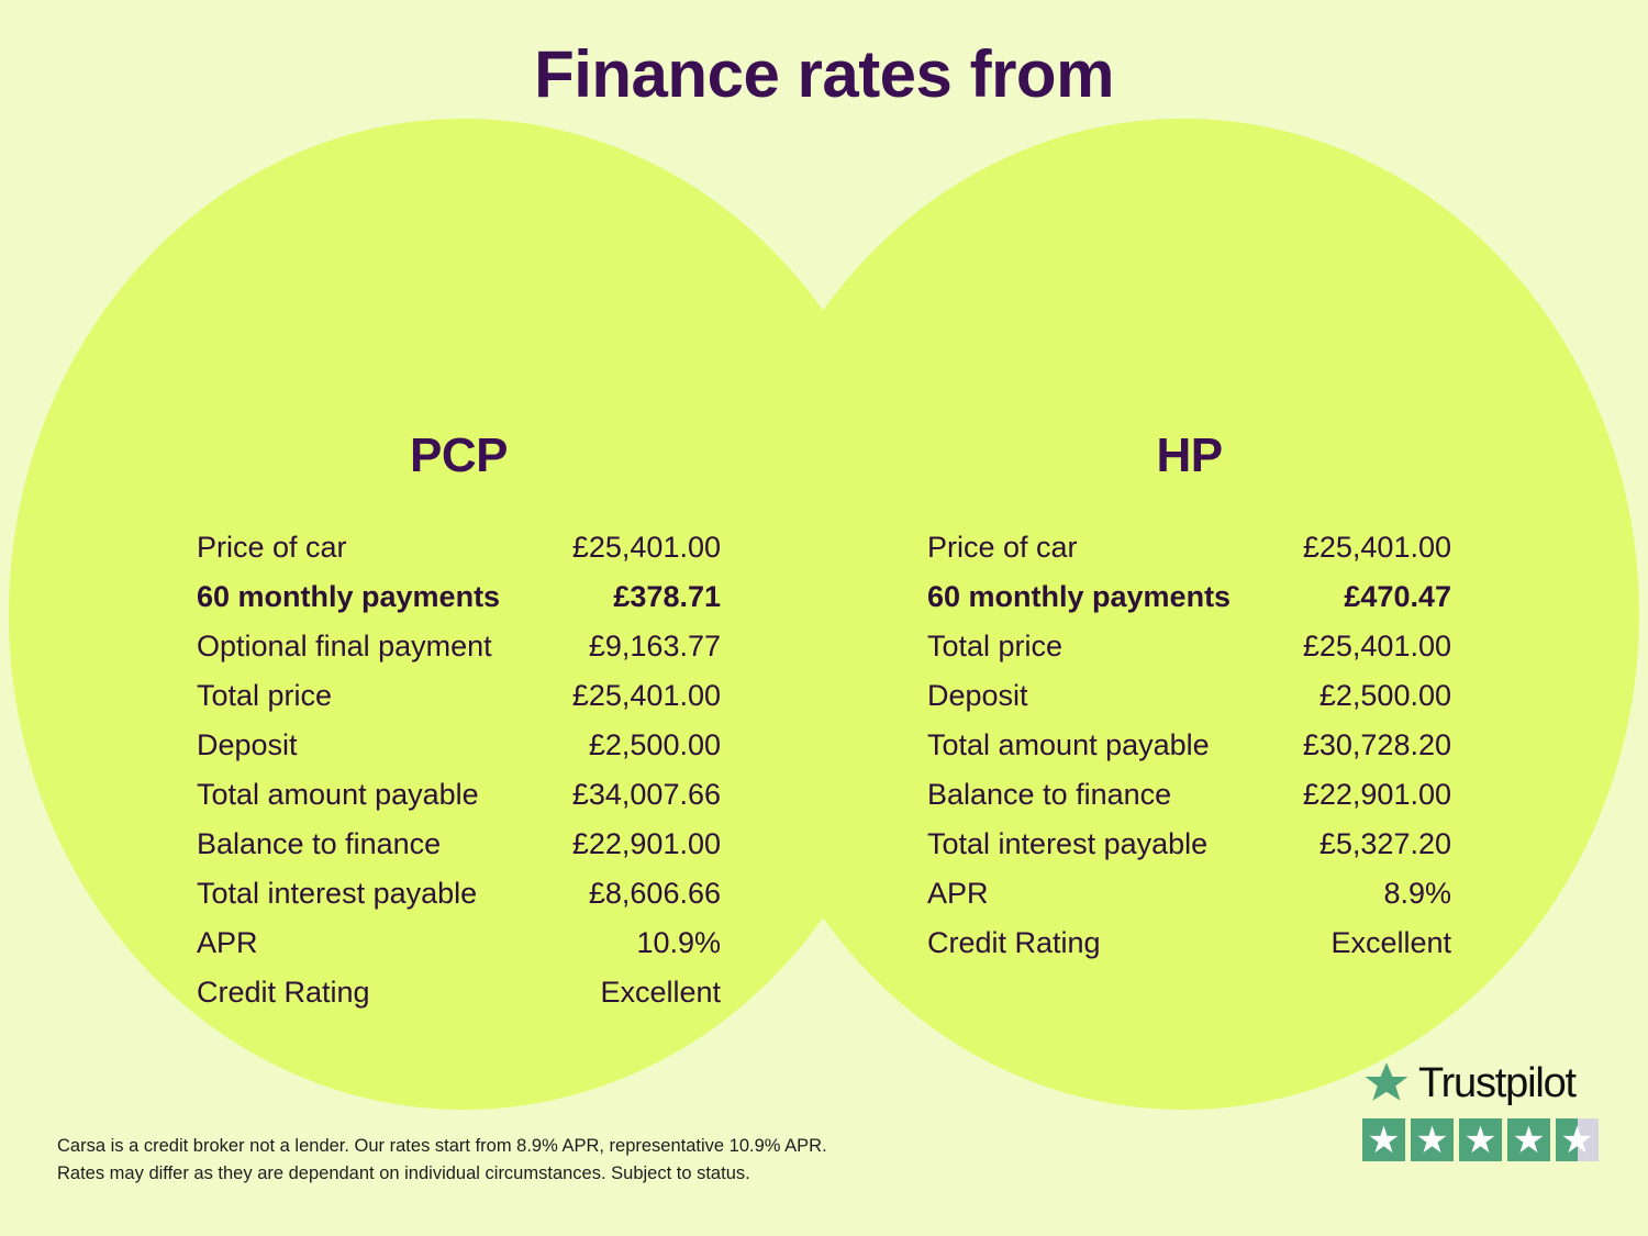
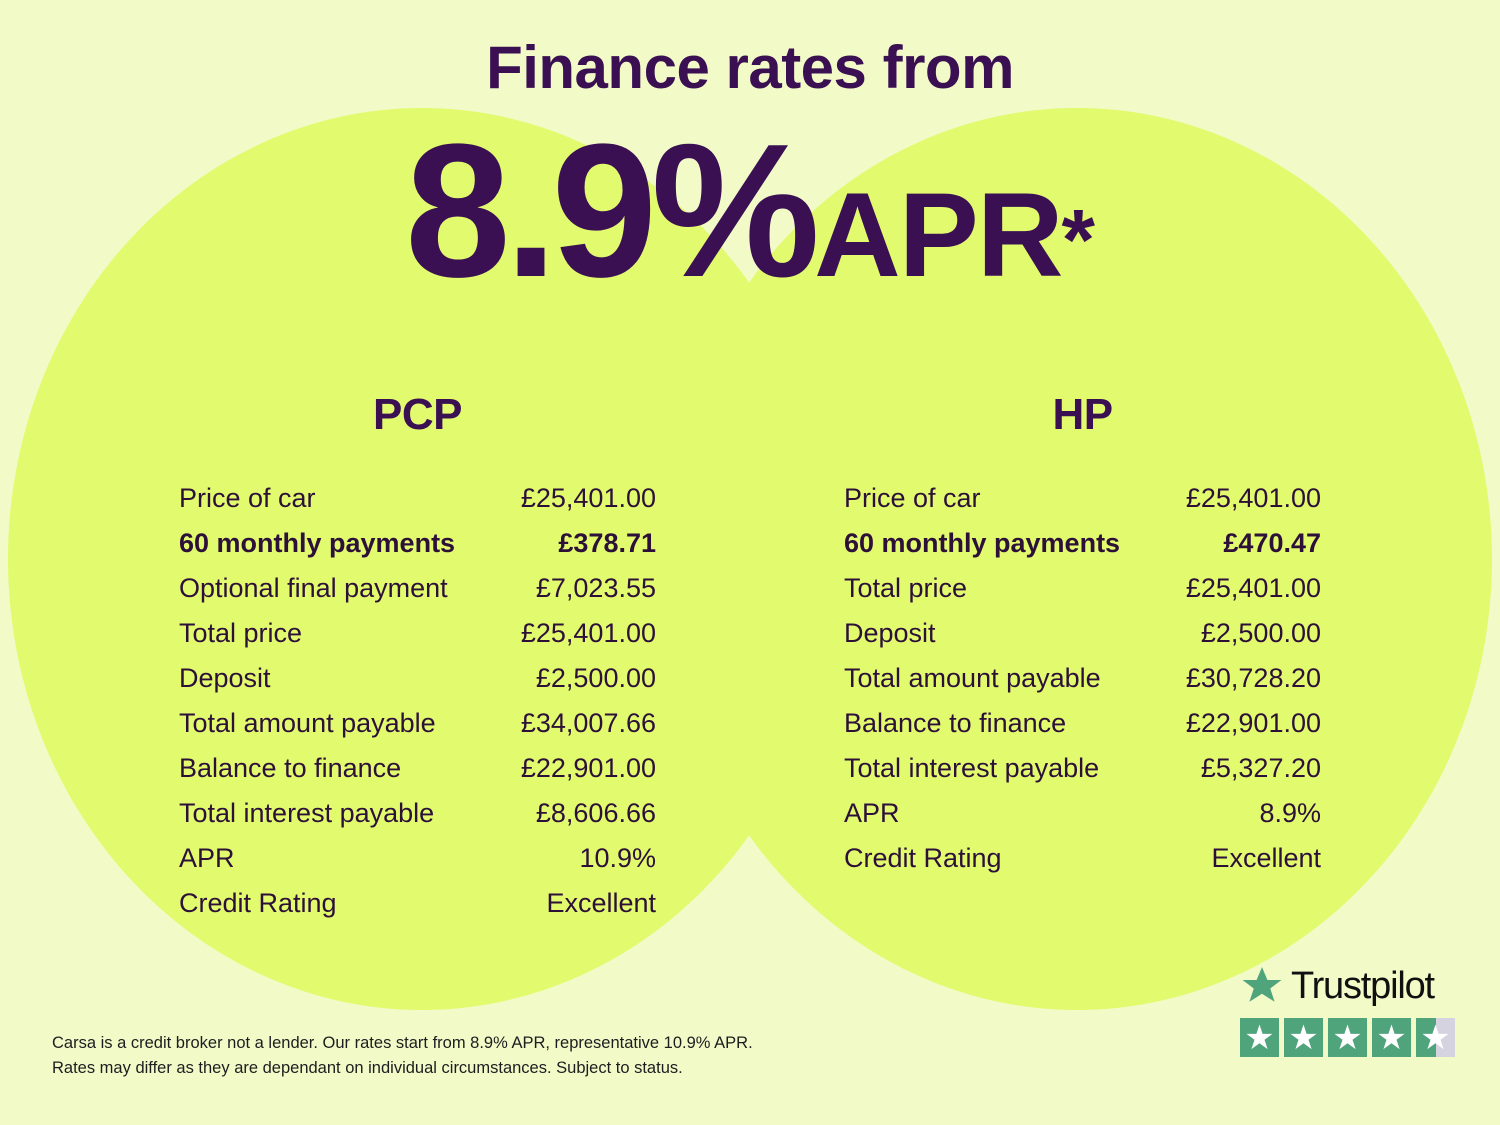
  Finance rates from
+ 8.9%APR*
  PCP
  Price of car
  £25,401.00
  60 monthly payments
  £378.71
  Optional final payment
- £9,163.77
+ £7,023.55
  Total price
  £25,401.00
  Deposit
  £2,500.00
  Total amount payable
  £34,007.66
  Balance to finance
  £22,901.00
  Total interest payable
  £8,606.66
  APR
  10.9%
  Credit Rating
  Excellent
  HP
  Price of car
  £25,401.00
  60 monthly payments
  £470.47
  Total price
  £25,401.00
  Deposit
  £2,500.00
  Total amount payable
  £30,728.20
  Balance to finance
  £22,901.00
  Total interest payable
  £5,327.20
  APR
  8.9%
  Credit Rating
  Excellent
  Carsa is a credit broker not a lender. Our rates start from 8.9% APR, representative 10.9% APR.
  Rates may differ as they are dependant on individual circumstances. Subject to status.
  Trustpilot
